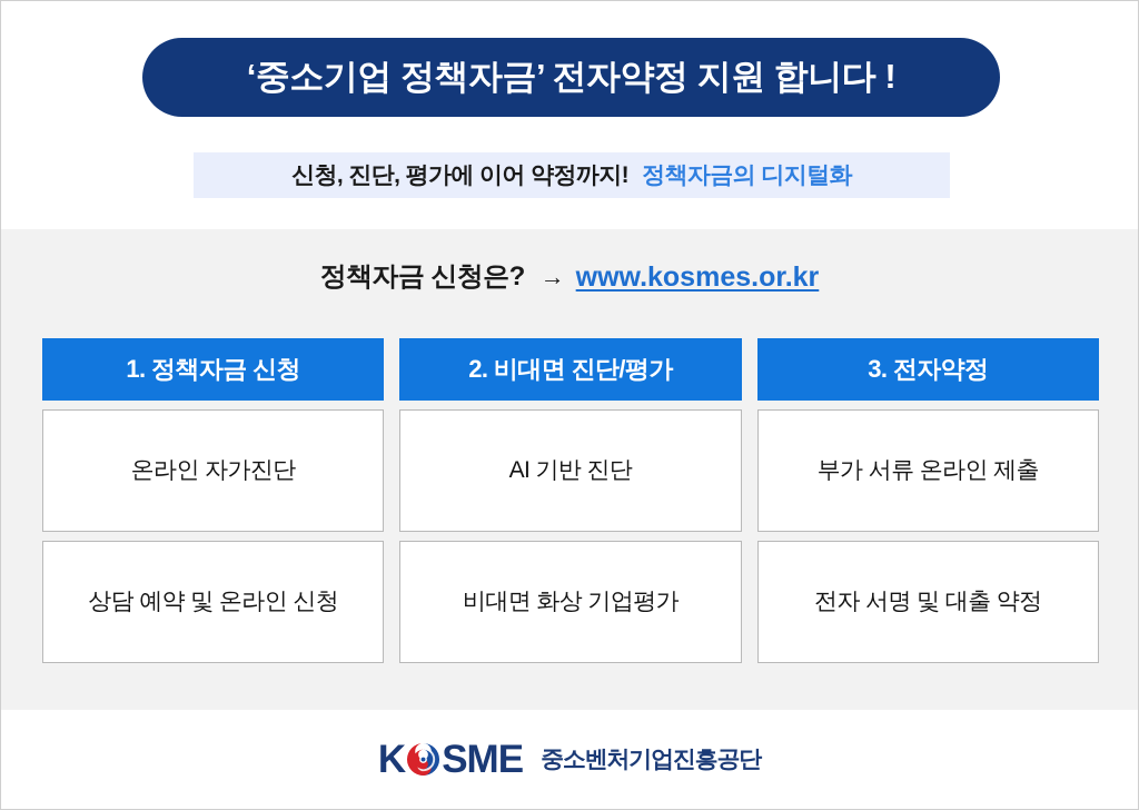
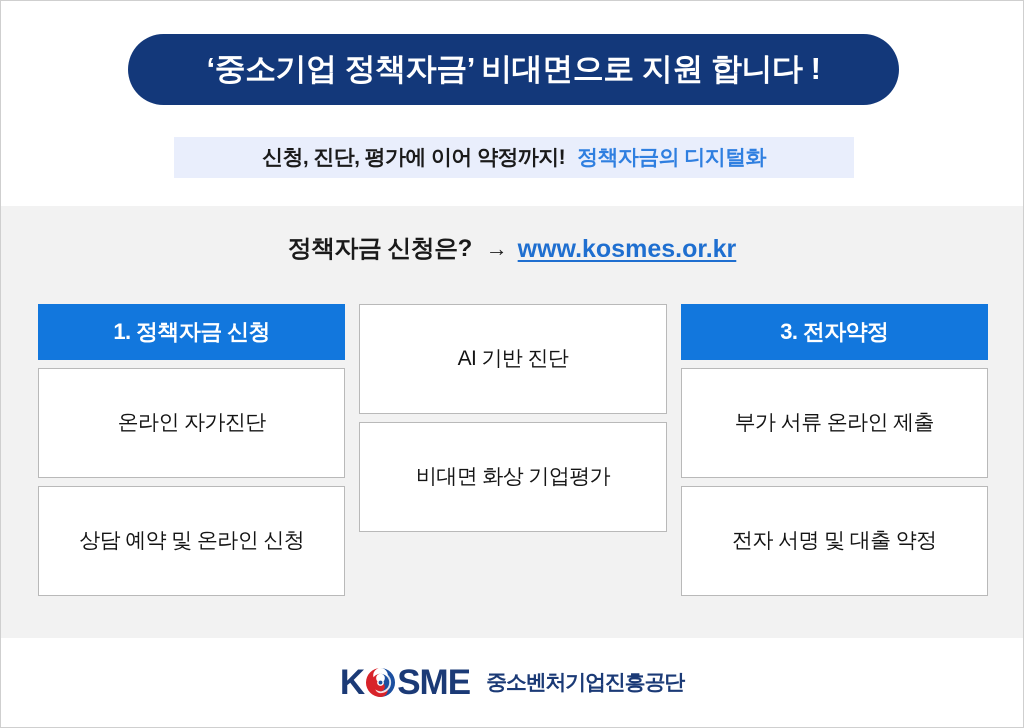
- ‘중소기업 정책자금’ 전자약정 지원 합니다 !
+ ‘중소기업 정책자금’ 비대면으로 지원 합니다 !
  신청, 진단, 평가에 이어 약정까지!
  정책자금의 디지털화
  정책자금 신청은?
  →
  www.kosmes.or.kr
  1. 정책자금 신청
  온라인 자가진단
  상담 예약 및 온라인 신청
- 2. 비대면 진단/평가
  AI 기반 진단
  비대면 화상 기업평가
  3. 전자약정
  부가 서류 온라인 제출
  전자 서명 및 대출 약정
  K
  SME
  중소벤처기업진흥공단
